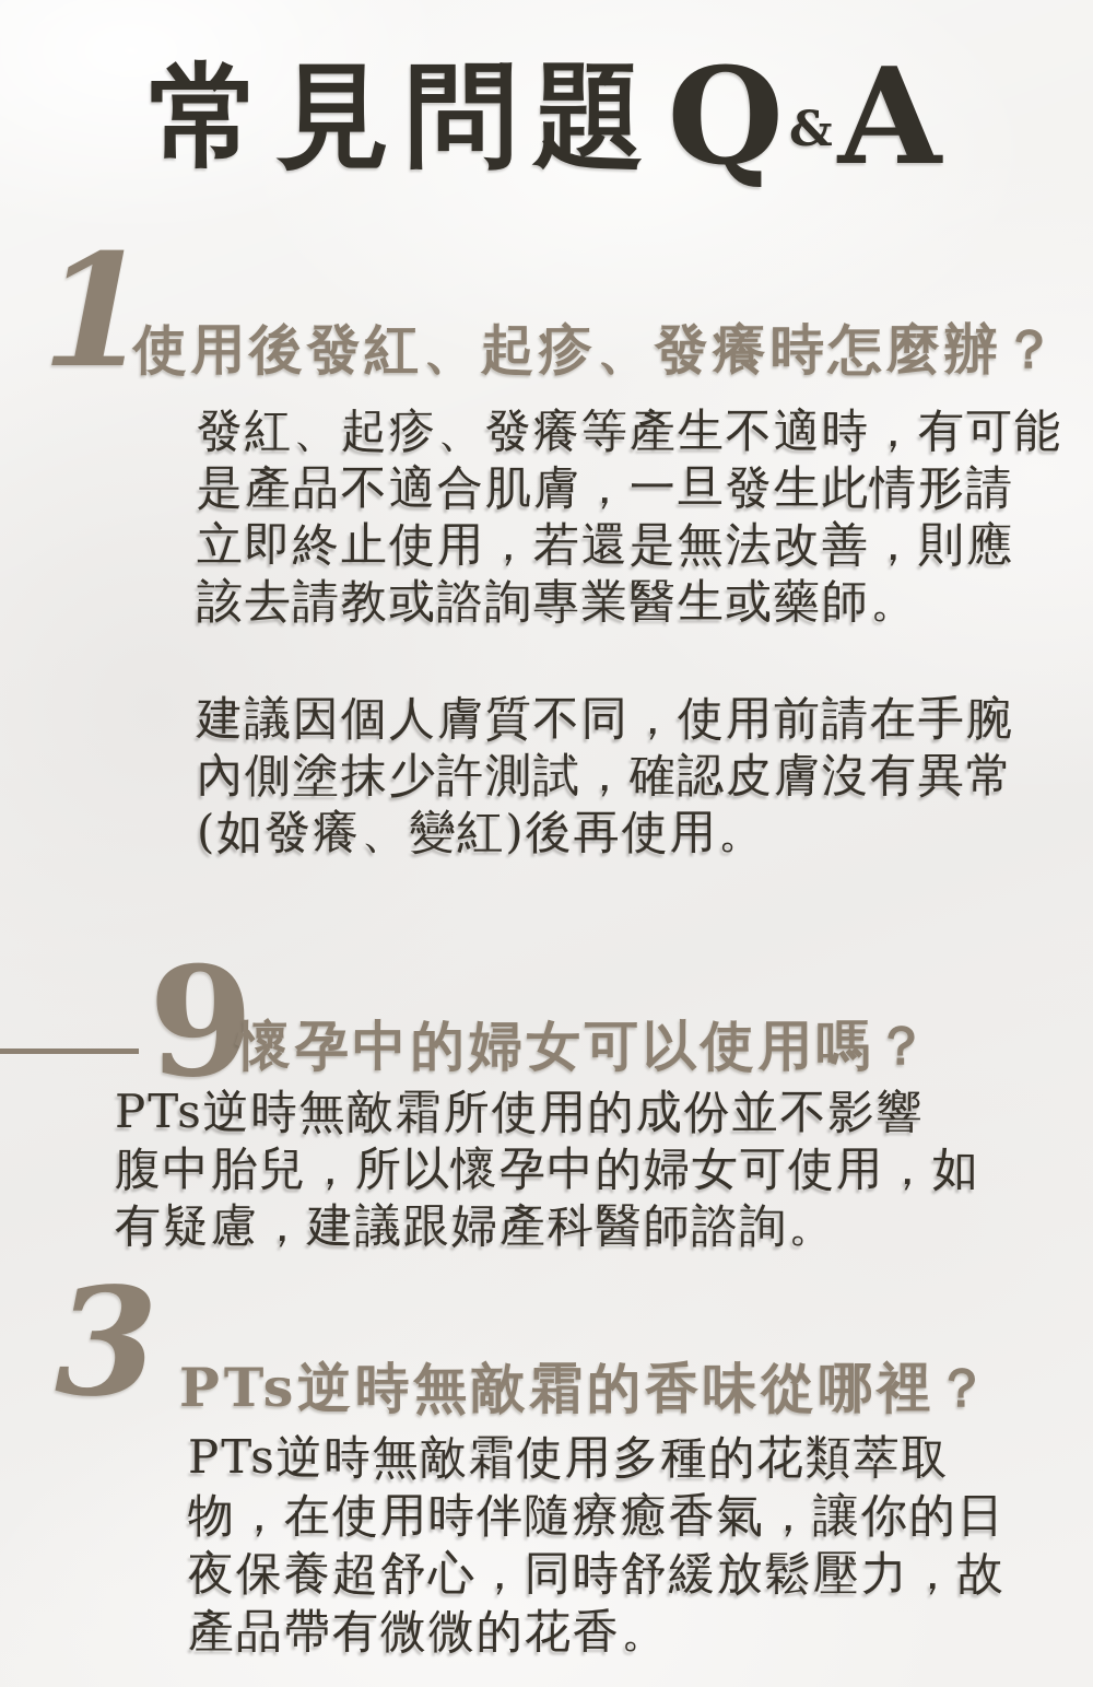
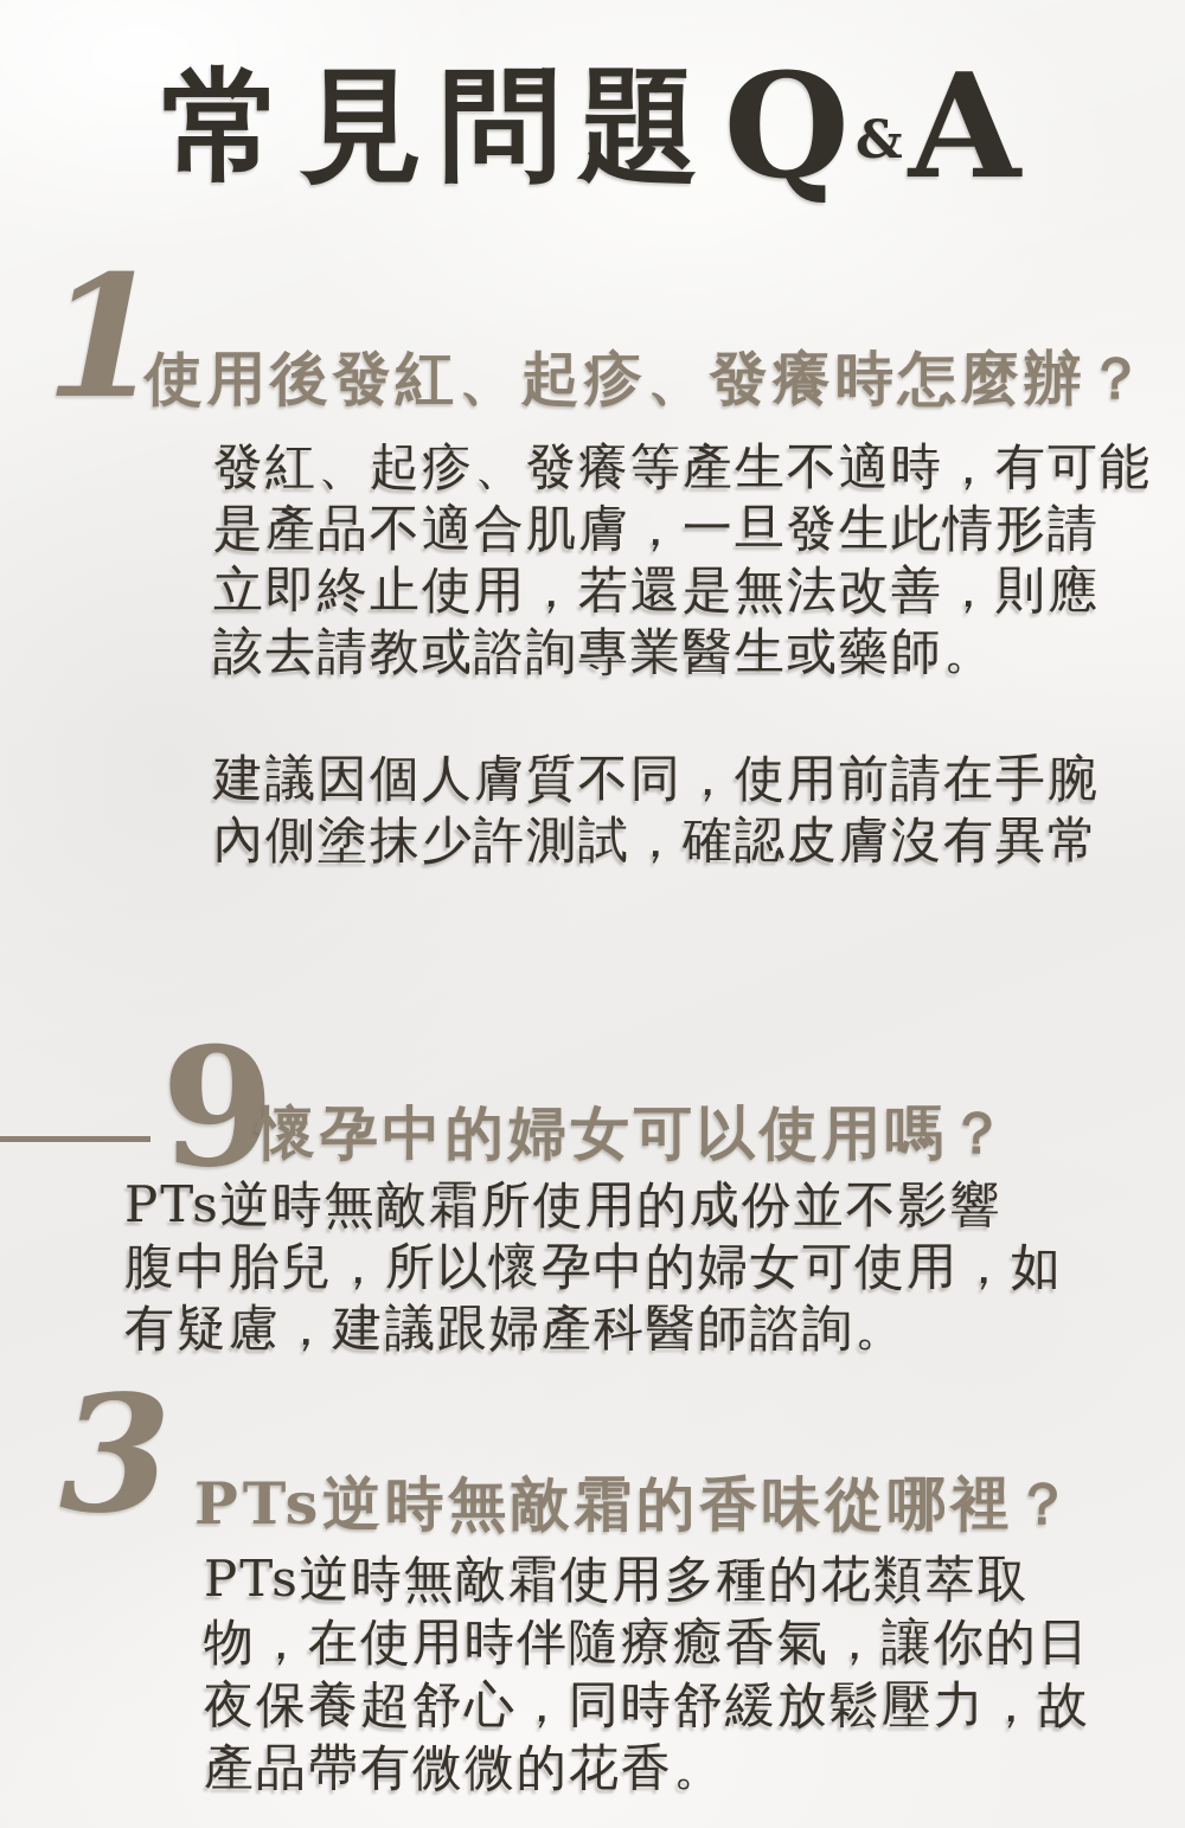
  常見問題Q&A
  1
  使用後發紅、起疹、發癢時怎麼辦？
  發紅、起疹、發癢等產生不適時，有可能
  是產品不適合肌膚，一旦發生此情形請
  立即終止使用，若還是無法改善，則應
  該去請教或諮詢專業醫生或藥師。
  建議因個人膚質不同，使用前請在手腕
  內側塗抹少許測試，確認皮膚沒有異常
- (如發癢、變紅)後再使用。
  9
  懷孕中的婦女可以使用嗎？
  PTs逆時無敵霜所使用的成份並不影響
  腹中胎兒，所以懷孕中的婦女可使用，如
  有疑慮，建議跟婦產科醫師諮詢。
  3
  PTs逆時無敵霜的香味從哪裡？
  PTs逆時無敵霜使用多種的花類萃取
  物，在使用時伴隨療癒香氣，讓你的日
  夜保養超舒心，同時舒緩放鬆壓力，故
  產品帶有微微的花香。
